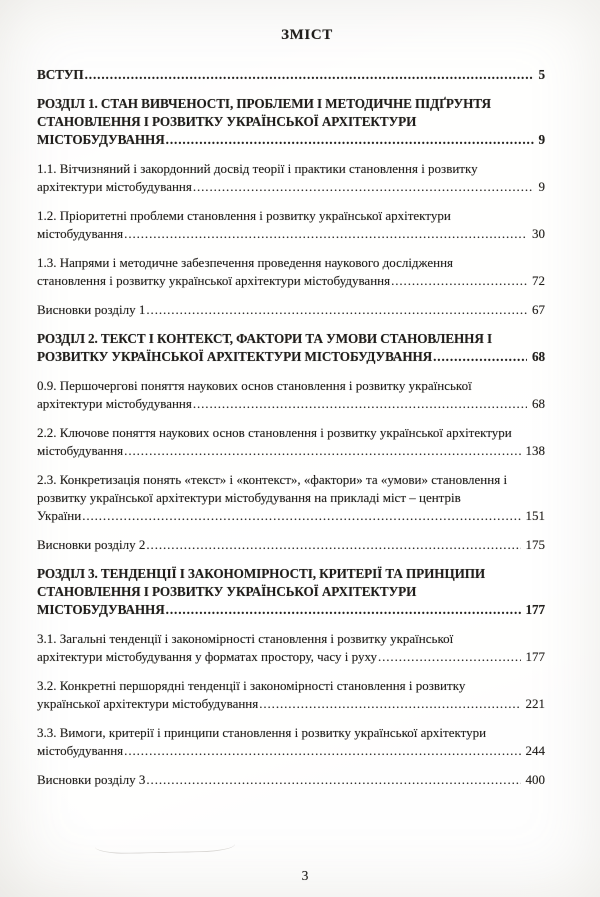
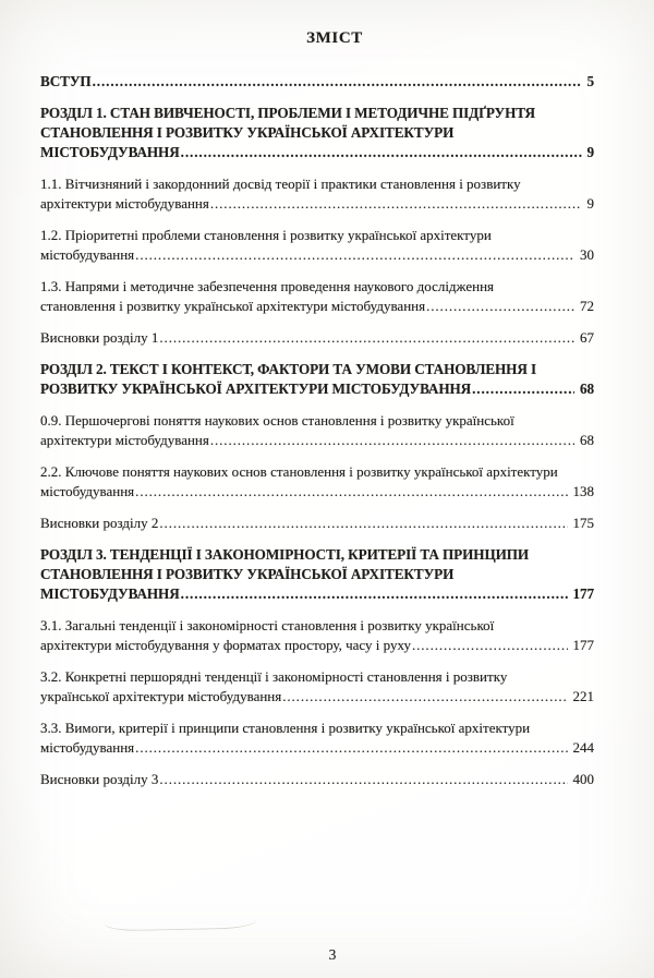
  ЗМІСТ
  ВСТУП
  5
  РОЗДІЛ 1. СТАН ВИВЧЕНОСТІ, ПРОБЛЕМИ І МЕТОДИЧНЕ ПІДҐРУНТЯ
  СТАНОВЛЕННЯ І РОЗВИТКУ УКРАЇНСЬКОЇ АРХІТЕКТУРИ
  МІСТОБУДУВАННЯ
  9
  1.1. Вітчизняний і закордонний досвід теорії і практики становлення і розвитку
  архітектури містобудування
  9
  1.2. Пріоритетні проблеми становлення і розвитку української архітектури
  містобудування
  30
  1.3. Напрями і методичне забезпечення проведення наукового дослідження
  становлення і розвитку української архітектури містобудування
  72
  Висновки розділу 1
  67
  РОЗДІЛ 2. ТЕКСТ І КОНТЕКСТ, ФАКТОРИ ТА УМОВИ СТАНОВЛЕННЯ І
  РОЗВИТКУ УКРАЇНСЬКОЇ АРХІТЕКТУРИ МІСТОБУДУВАННЯ
  68
  0.9. Першочергові поняття наукових основ становлення і розвитку української
  архітектури містобудування
  68
  2.2. Ключове поняття наукових основ становлення і розвитку української архітектури
  містобудування
  138
- 2.3. Конкретизація понять «текст» і «контекст», «фактори» та «умови» становлення і
- розвитку української архітектури містобудування на прикладі міст – центрів
- України
- 151
  Висновки розділу 2
  175
  РОЗДІЛ 3. ТЕНДЕНЦІЇ І ЗАКОНОМІРНОСТІ, КРИТЕРІЇ ТА ПРИНЦИПИ
  СТАНОВЛЕННЯ І РОЗВИТКУ УКРАЇНСЬКОЇ АРХІТЕКТУРИ
  МІСТОБУДУВАННЯ
  177
  3.1. Загальні тенденції і закономірності становлення і розвитку української
  архітектури містобудування у форматах простору, часу і руху
  177
  3.2. Конкретні першорядні тенденції і закономірності становлення і розвитку
  української архітектури містобудування
  221
  3.3. Вимоги, критерії і принципи становлення і розвитку української архітектури
  містобудування
  244
  Висновки розділу 3
  400
  3
